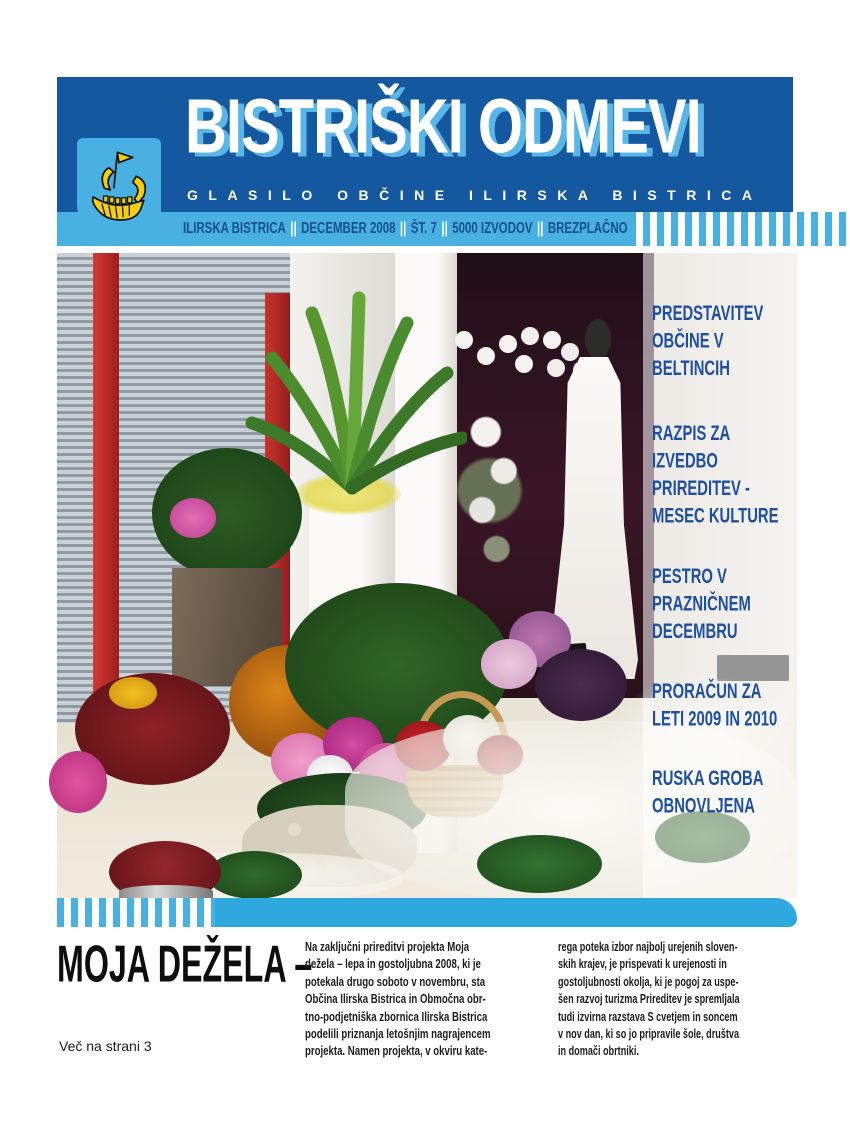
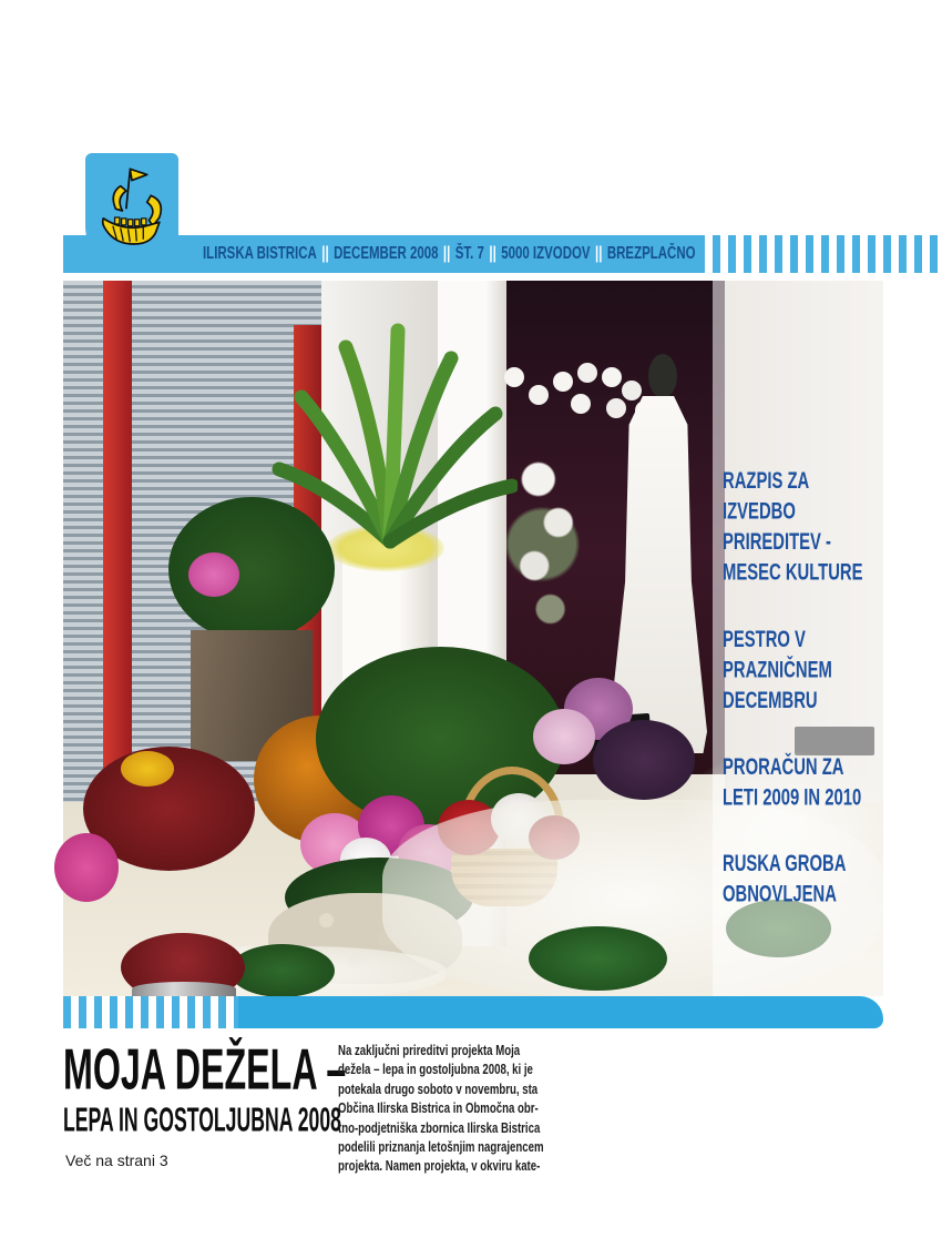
- BISTRIŠKI ODMEVI
- GLASILO OBČINE ILIRSKA BISTRICA
  ILIRSKA BISTRICA
  ||
  DECEMBER 2008
  ||
  ŠT. 7
  ||
  5000 IZVODOV
  ||
  BREZPLAČNO
- PREDSTAVITEV
- OBČINE V
- BELTINCIH
  RAZPIS ZA
  IZVEDBO
  PRIREDITEV -
  MESEC KULTURE
  PESTRO V
  PRAZNIČNEM
  DECEMBRU
  PRORAČUN ZA
  LETI 2009 IN 2010
  RUSKA GROBA
  OBNOVLJENA
  MOJA DEŽELA –
+ LEPA IN GOSTOLJUBNA 2008
  Več na strani 3
  Na zaključni prireditvi projekta Moja
  dežela – lepa in gostoljubna 2008, ki je
  potekala drugo soboto v novembru, sta
  Občina Ilirska Bistrica in Območna obr-
  tno-podjetniška zbornica Ilirska Bistrica
  podelili priznanja letošnjim nagrajencem
  projekta. Namen projekta, v okviru kate-
- rega poteka izbor najbolj urejenih sloven-
- skih krajev, je prispevati k urejenosti in
- gostoljubnosti okolja, ki je pogoj za uspe-
- šen razvoj turizma Prireditev je spremljala
- tudi izvirna razstava S cvetjem in soncem
- v nov dan, ki so jo pripravile šole, društva
- in domači obrtniki.
